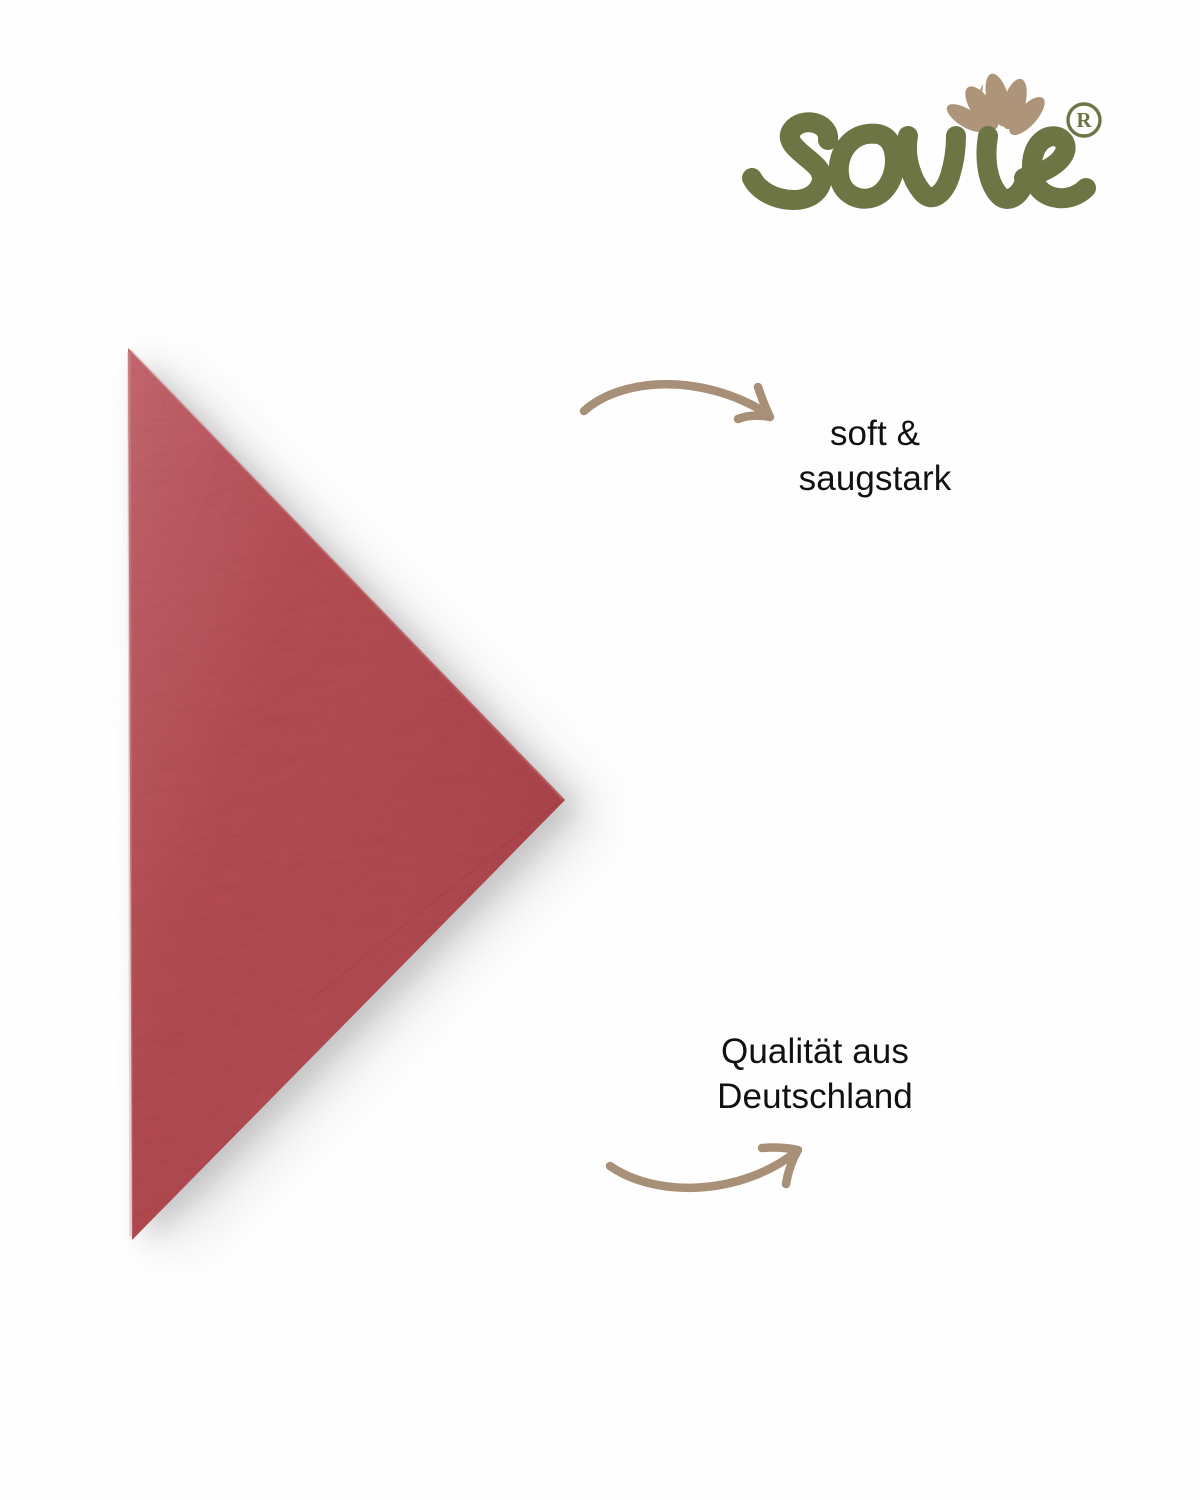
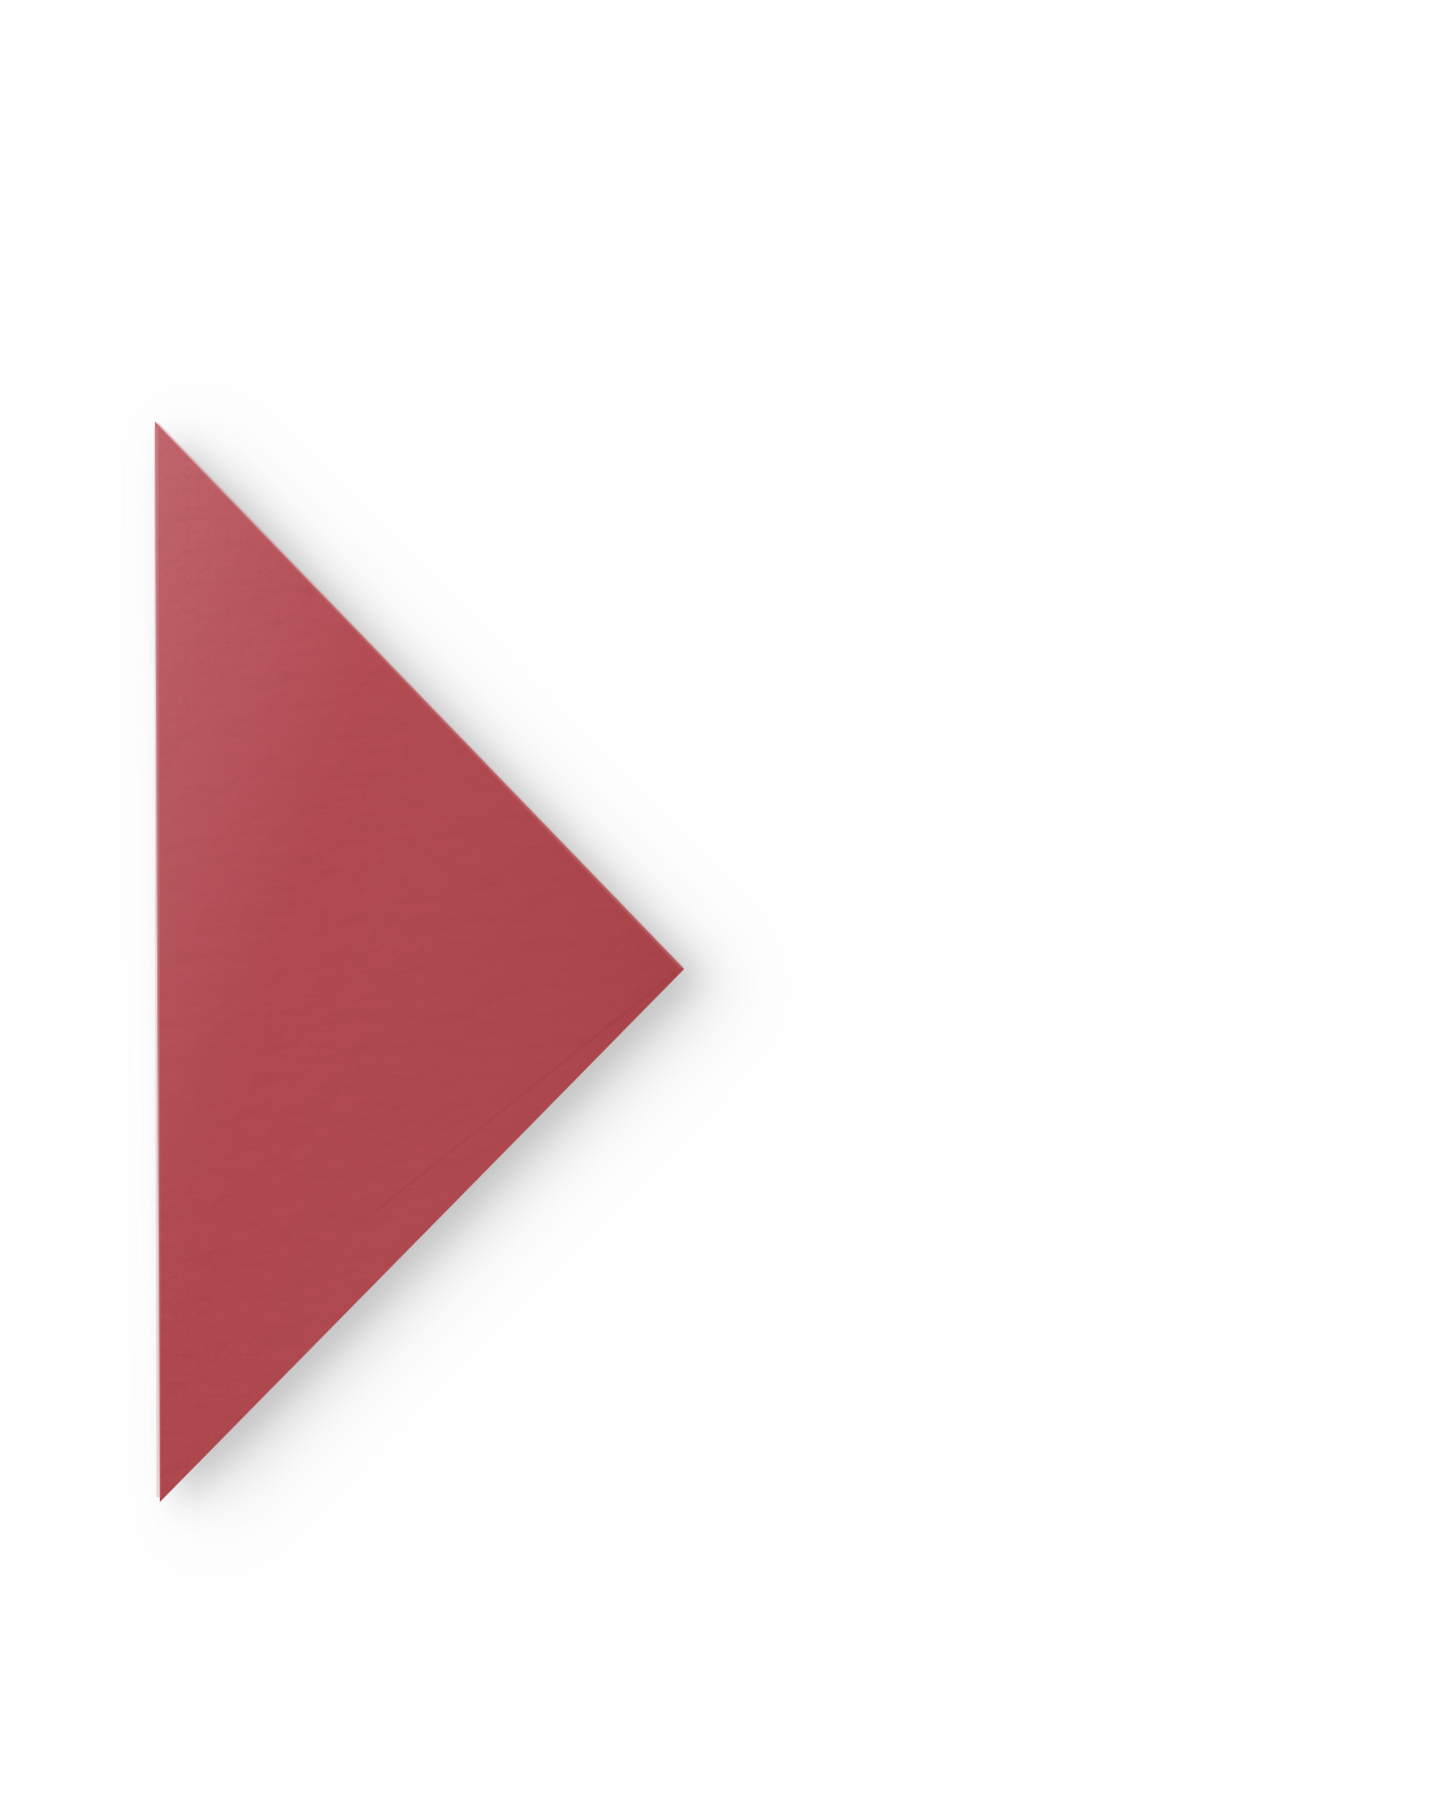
- R
- soft &
- saugstark
- Qualität aus
- Deutschland
